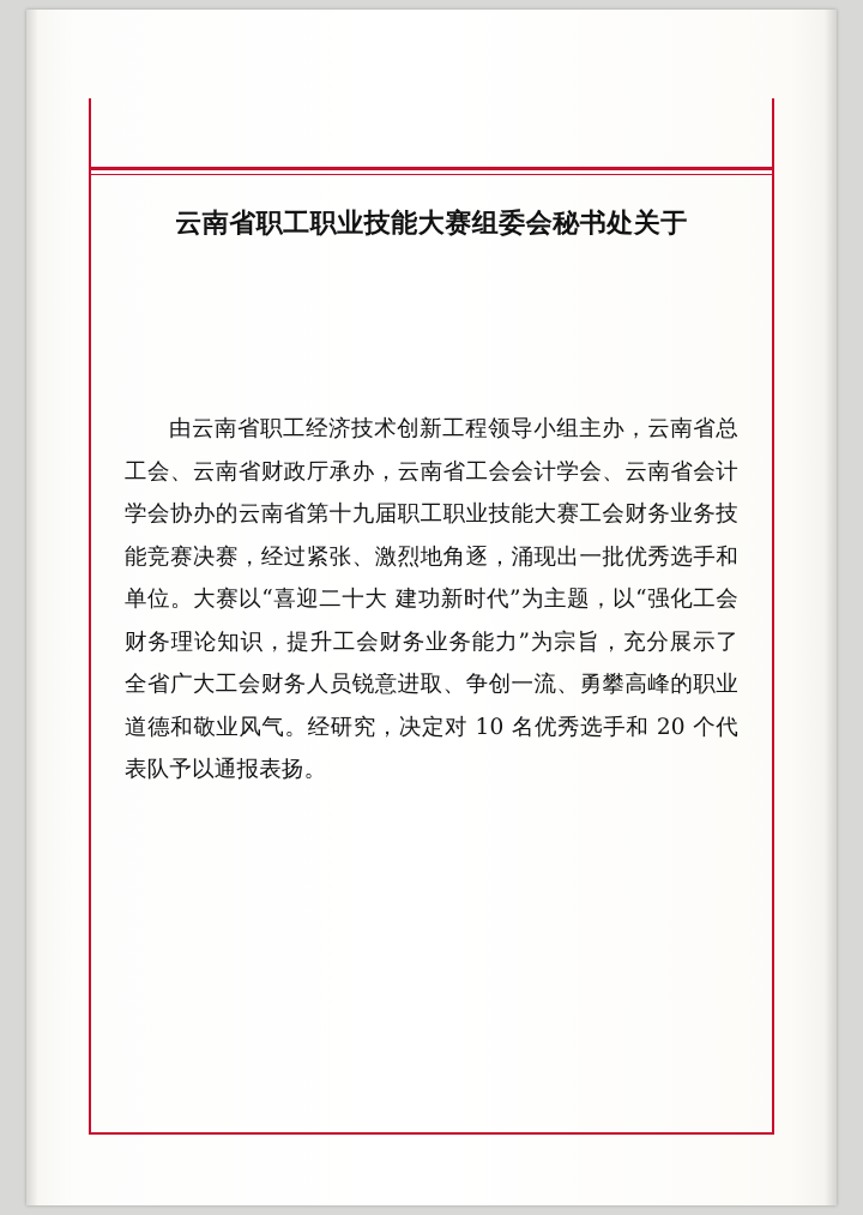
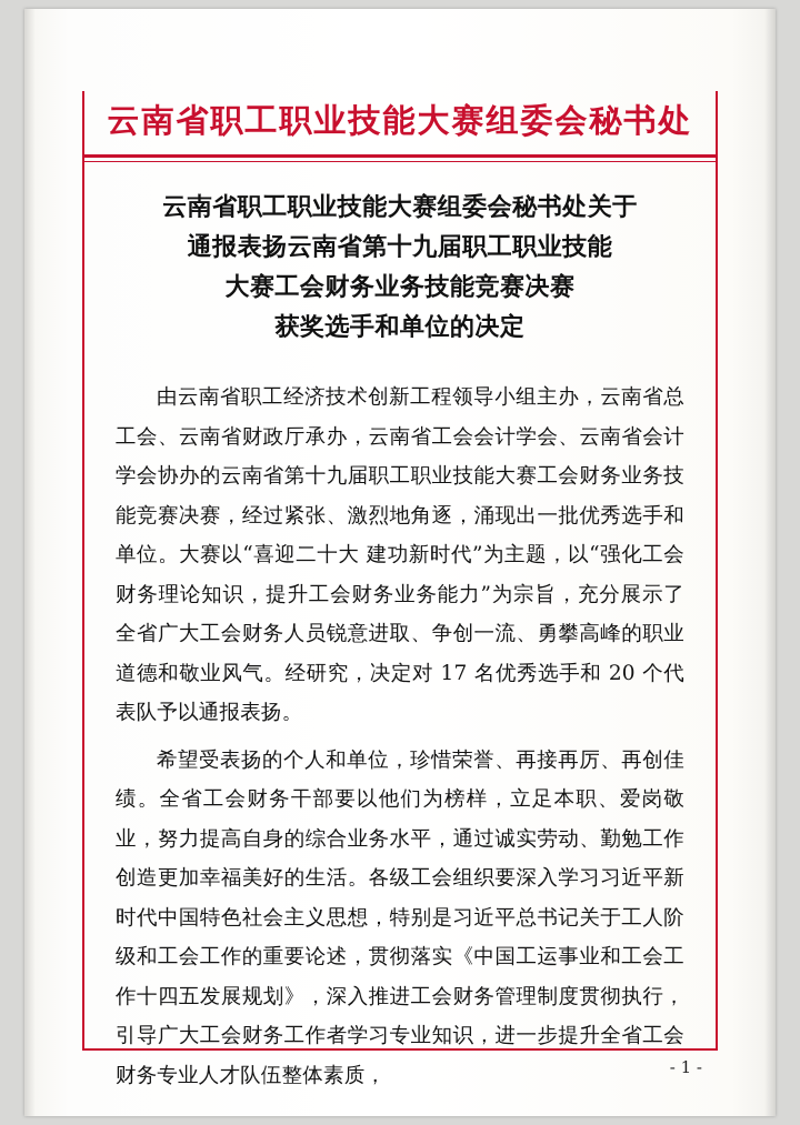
+ 云南省职工职业技能大赛组委会秘书处
  云南省职工职业技能大赛组委会秘书处关于
+ 通报表扬云南省第十九届职工职业技能
+ 大赛工会财务业务技能竞赛决赛
+ 获奖选手和单位的决定
- 由云南省职工经济技术创新工程领导小组主办，云南省总工会、云南省财政厅承办，云南省工会会计学会、云南省会计学会协办的云南省第十九届职工职业技能大赛工会财务业务技能竞赛决赛，经过紧张、激烈地角逐，涌现出一批优秀选手和单位。大赛以“喜迎二十大 建功新时代”为主题，以“强化工会财务理论知识，提升工会财务业务能力”为宗旨，充分展示了全省广大工会财务人员锐意进取、争创一流、勇攀高峰的职业道德和敬业风气。经研究，决定对 10 名优秀选手和 20 个代表队予以通报表扬。
+ 由云南省职工经济技术创新工程领导小组主办，云南省总工会、云南省财政厅承办，云南省工会会计学会、云南省会计学会协办的云南省第十九届职工职业技能大赛工会财务业务技能竞赛决赛，经过紧张、激烈地角逐，涌现出一批优秀选手和单位。大赛以“喜迎二十大 建功新时代”为主题，以“强化工会财务理论知识，提升工会财务业务能力”为宗旨，充分展示了全省广大工会财务人员锐意进取、争创一流、勇攀高峰的职业道德和敬业风气。经研究，决定对 17 名优秀选手和 20 个代表队予以通报表扬。
+ 希望受表扬的个人和单位，珍惜荣誉、再接再厉、再创佳绩。全省工会财务干部要以他们为榜样，立足本职、爱岗敬业，努力提高自身的综合业务水平，通过诚实劳动、勤勉工作创造更加幸福美好的生活。各级工会组织要深入学习习近平新时代中国特色社会主义思想，特别是习近平总书记关于工人阶级和工会工作的重要论述，贯彻落实《中国工运事业和工会工作十四五发展规划》，深入推进工会财务管理制度贯彻执行，引导广大工会财务工作者学习专业知识，进一步提升全省工会财务专业人才队伍整体素质，
+ - 1 -
